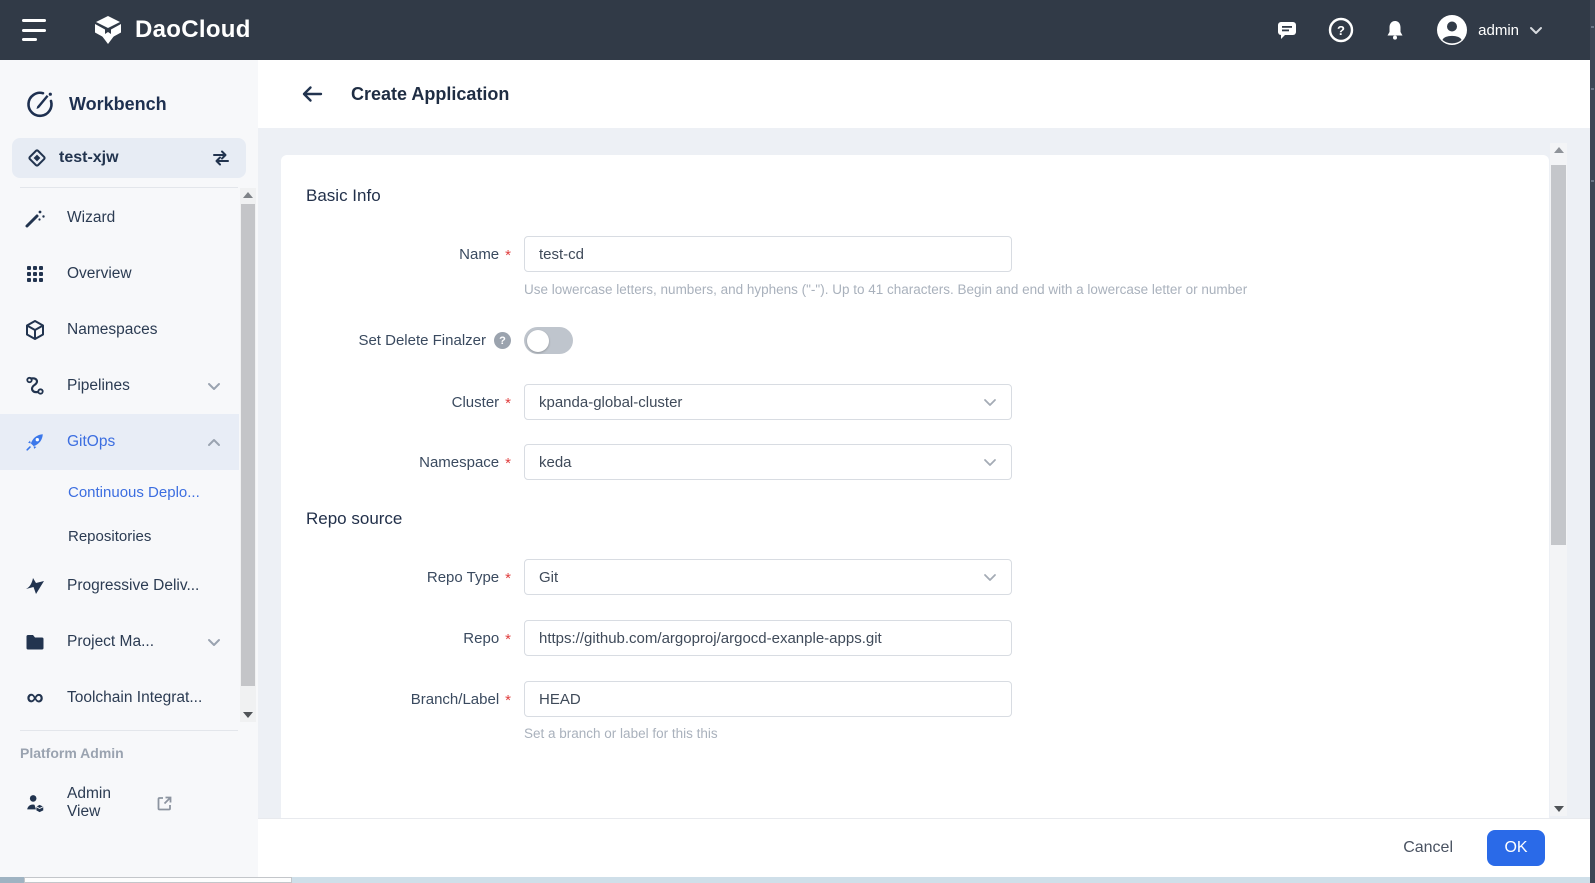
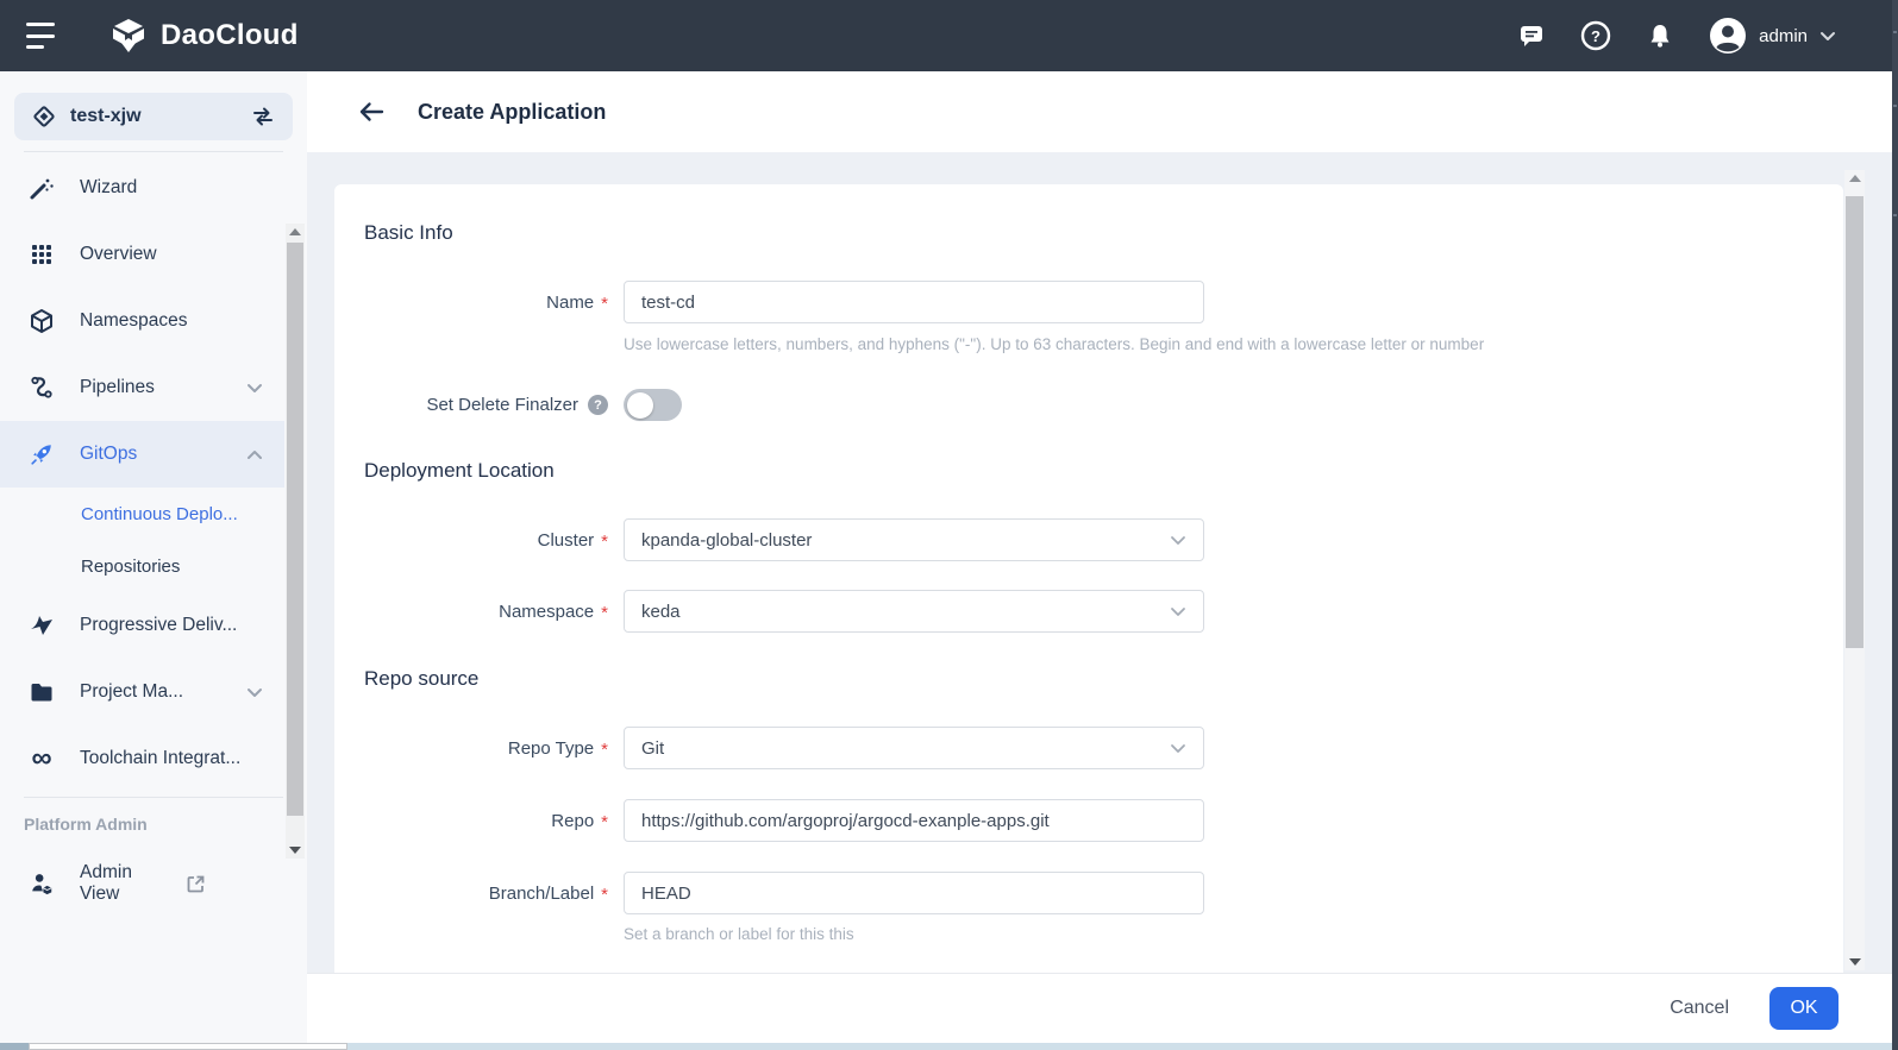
  DaoCloud
  ?
  admin
- Workbench
  test-xjw
  Wizard
  Overview
  Namespaces
  Pipelines
  GitOps
  Continuous Deplo...
  Repositories
  Progressive Deliv...
  Project Ma...
  ∞
  Toolchain Integrat...
  Platform Admin
  Admin View
  Create Application
  Basic Info
  Name
  *
  test-cd
- Use lowercase letters, numbers, and hyphens ("-"). Up to 41 characters. Begin and end with a lowercase letter or number
+ Use lowercase letters, numbers, and hyphens ("-"). Up to 63 characters. Begin and end with a lowercase letter or number
  Set Delete Finalzer
  ?
+ Deployment Location
  Cluster
  *
  kpanda-global-cluster
  Namespace
  *
  keda
  Repo source
  Repo Type
  *
  Git
  Repo
  *
  https://github.com/argoproj/argocd-exanple-apps.git
  Branch/Label
  *
  HEAD
  Set a branch or label for this this
  Cancel
  OK
